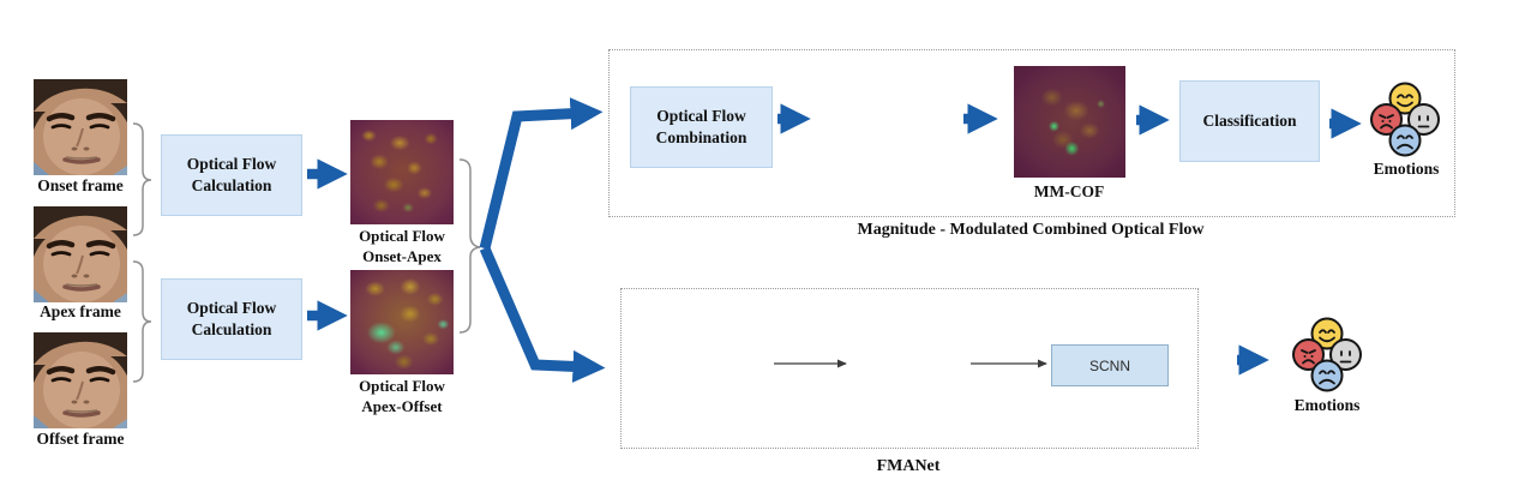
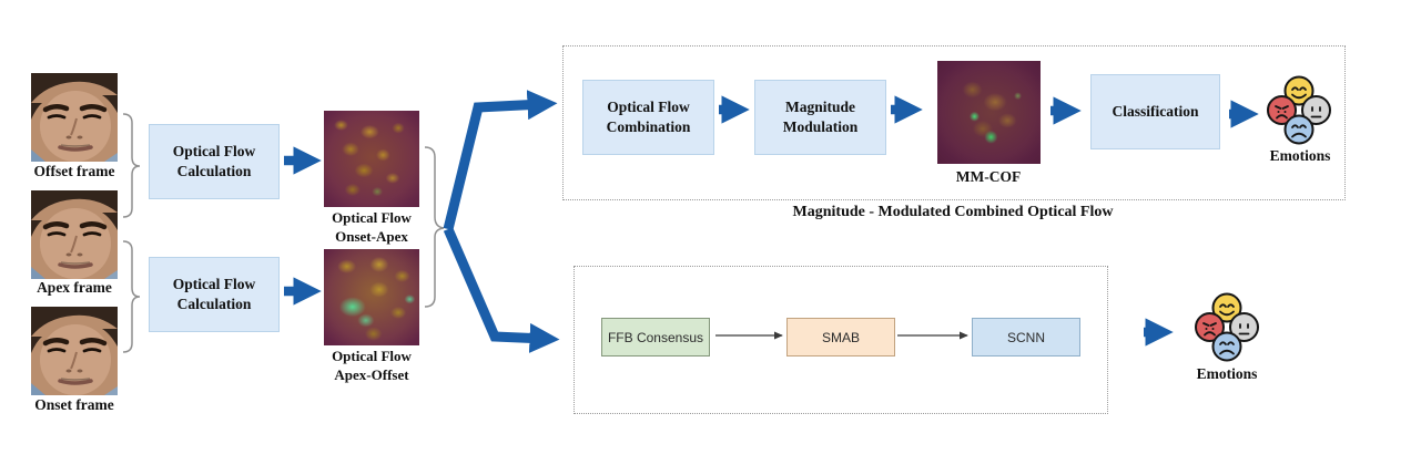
- Onset frame
+ Offset frame
  Apex frame
- Offset frame
+ Onset frame
  Optical Flow
  Calculation
  Optical Flow
  Calculation
  Optical Flow
  Onset-Apex
  Optical Flow
  Apex-Offset
  Optical Flow
  Combination
+ Magnitude
+ Modulation
  MM-COF
  Classification
  Emotions
  Magnitude - Modulated Combined Optical Flow
+ FFB Consensus
+ SMAB
  SCNN
- FMANet
  Emotions
